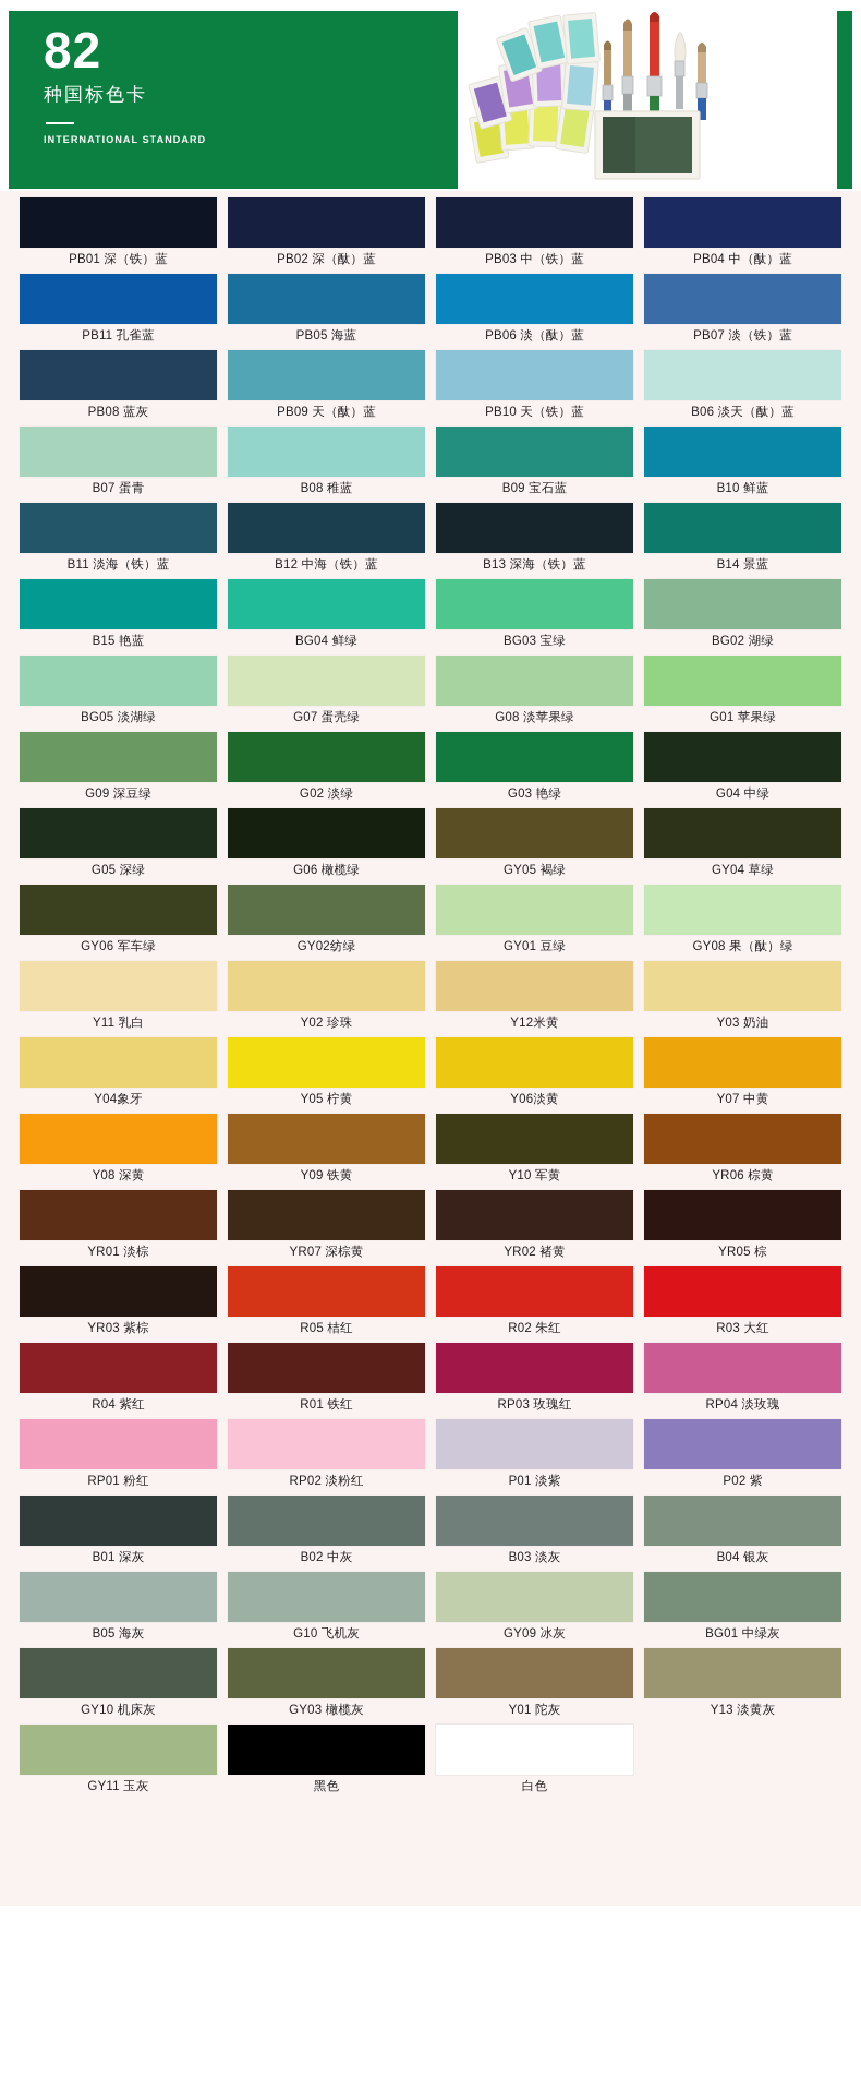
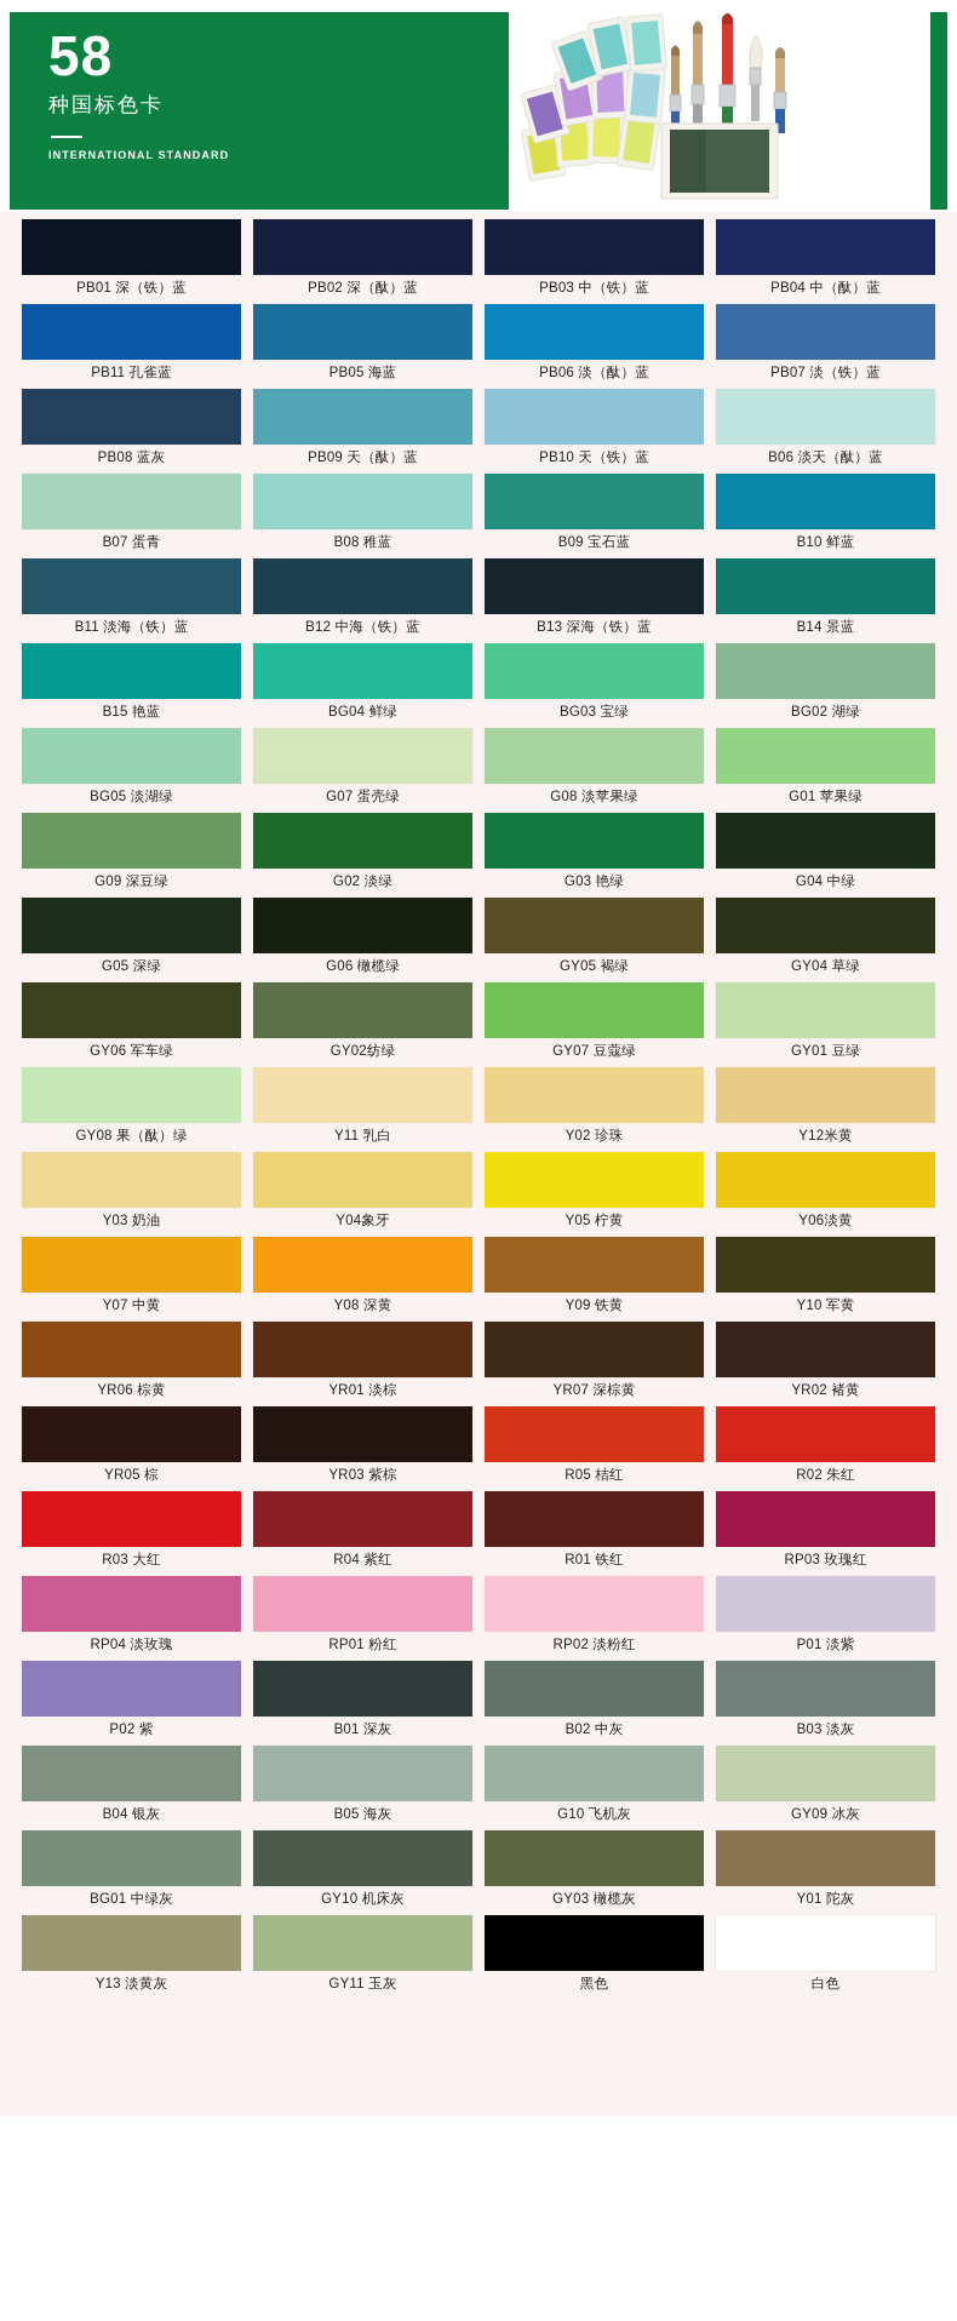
- 82
+ 58
  种国标色卡
  INTERNATIONAL STANDARD
  PB01 深（铁）蓝
  PB02 深（酞）蓝
  PB03 中（铁）蓝
  PB04 中（酞）蓝
  PB11 孔雀蓝
  PB05 海蓝
  PB06 淡（酞）蓝
  PB07 淡（铁）蓝
  PB08 蓝灰
  PB09 天（酞）蓝
  PB10 天（铁）蓝
  B06 淡天（酞）蓝
  B07 蛋青
  B08 稚蓝
  B09 宝石蓝
  B10 鲜蓝
  B11 淡海（铁）蓝
  B12 中海（铁）蓝
  B13 深海（铁）蓝
  B14 景蓝
  B15 艳蓝
  BG04 鲜绿
  BG03 宝绿
  BG02 湖绿
  BG05 淡湖绿
  G07 蛋壳绿
  G08 淡苹果绿
  G01 苹果绿
  G09 深豆绿
  G02 淡绿
  G03 艳绿
  G04 中绿
  G05 深绿
  G06 橄榄绿
  GY05 褐绿
  GY04 草绿
  GY06 军车绿
  GY02纺绿
+ GY07 豆蔻绿
  GY01 豆绿
  GY08 果（酞）绿
  Y11 乳白
  Y02 珍珠
  Y12米黄
  Y03 奶油
  Y04象牙
  Y05 柠黄
  Y06淡黄
  Y07 中黄
  Y08 深黄
  Y09 铁黄
  Y10 军黄
  YR06 棕黄
  YR01 淡棕
  YR07 深棕黄
  YR02 褚黄
  YR05 棕
  YR03 紫棕
  R05 桔红
  R02 朱红
  R03 大红
  R04 紫红
  R01 铁红
  RP03 玫瑰红
  RP04 淡玫瑰
  RP01 粉红
  RP02 淡粉红
  P01 淡紫
  P02 紫
  B01 深灰
  B02 中灰
  B03 淡灰
  B04 银灰
  B05 海灰
  G10 飞机灰
  GY09 冰灰
  BG01 中绿灰
  GY10 机床灰
  GY03 橄榄灰
  Y01 陀灰
  Y13 淡黄灰
  GY11 玉灰
  黑色
  白色
